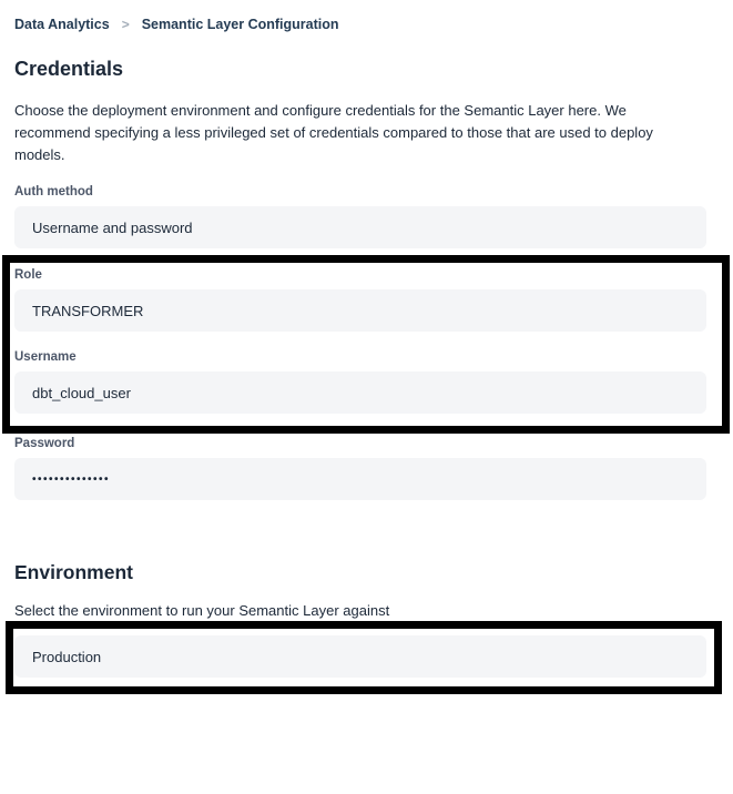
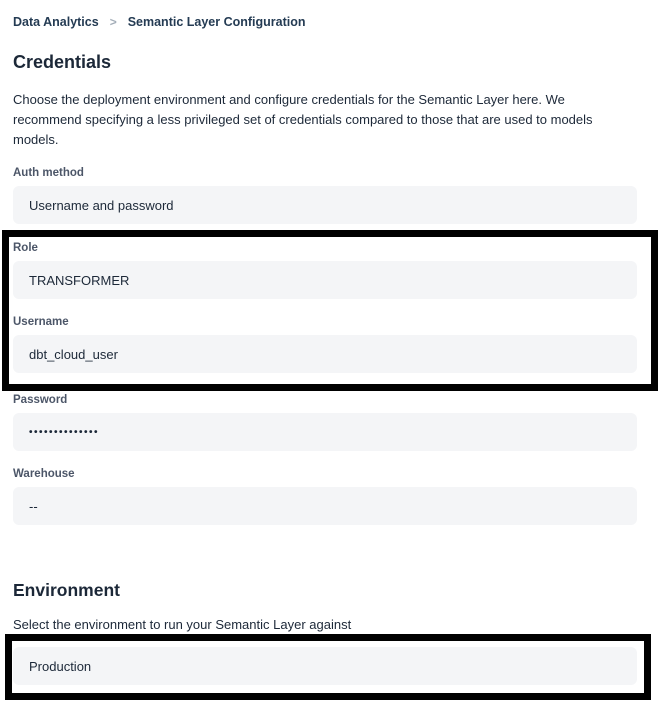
  Data Analytics
  >
  Semantic Layer Configuration
  Credentials
- Choose the deployment environment and configure credentials for the Semantic Layer here. We recommend specifying a less privileged set of credentials compared to those that are used to deploy models.
+ Choose the deployment environment and configure credentials for the Semantic Layer here. We recommend specifying a less privileged set of credentials compared to those that are used to models models.
  Auth method
  Username and password
  Role
  TRANSFORMER
  Username
  dbt_cloud_user
  Password
  ••••••••••••••
+ Warehouse
+ --
  Environment
  Select the environment to run your Semantic Layer against
  Production
